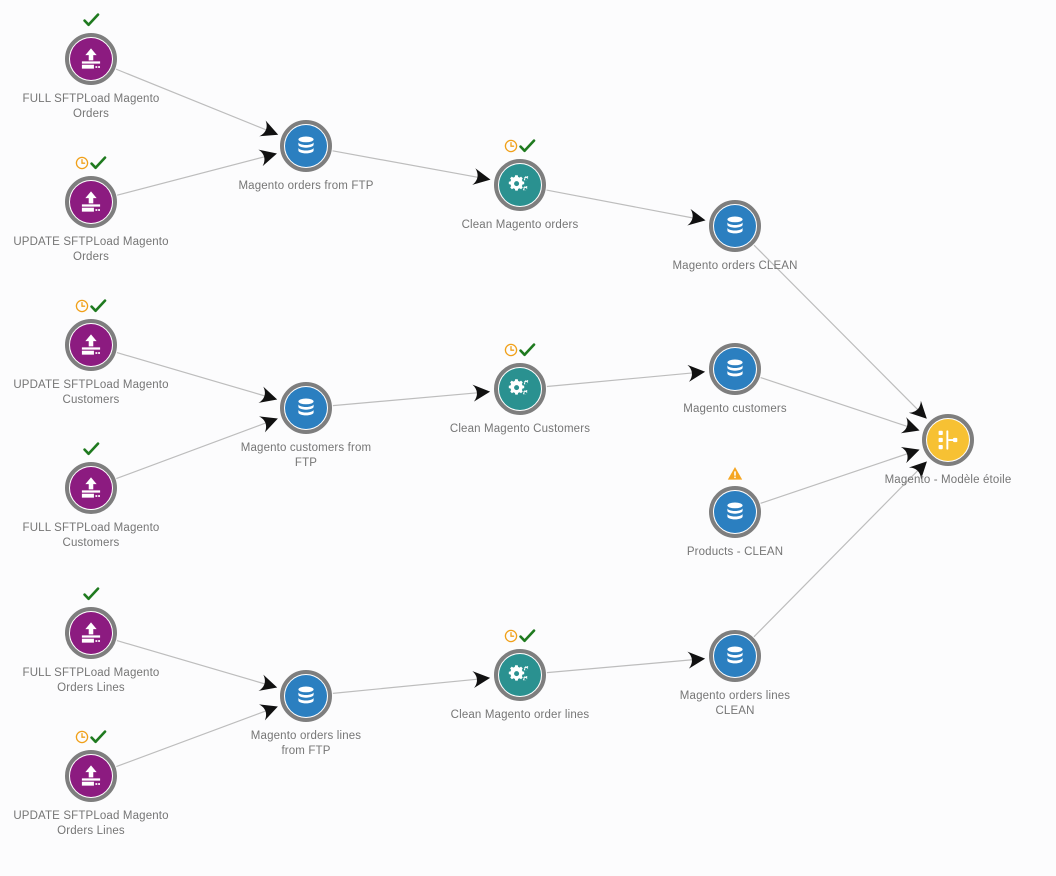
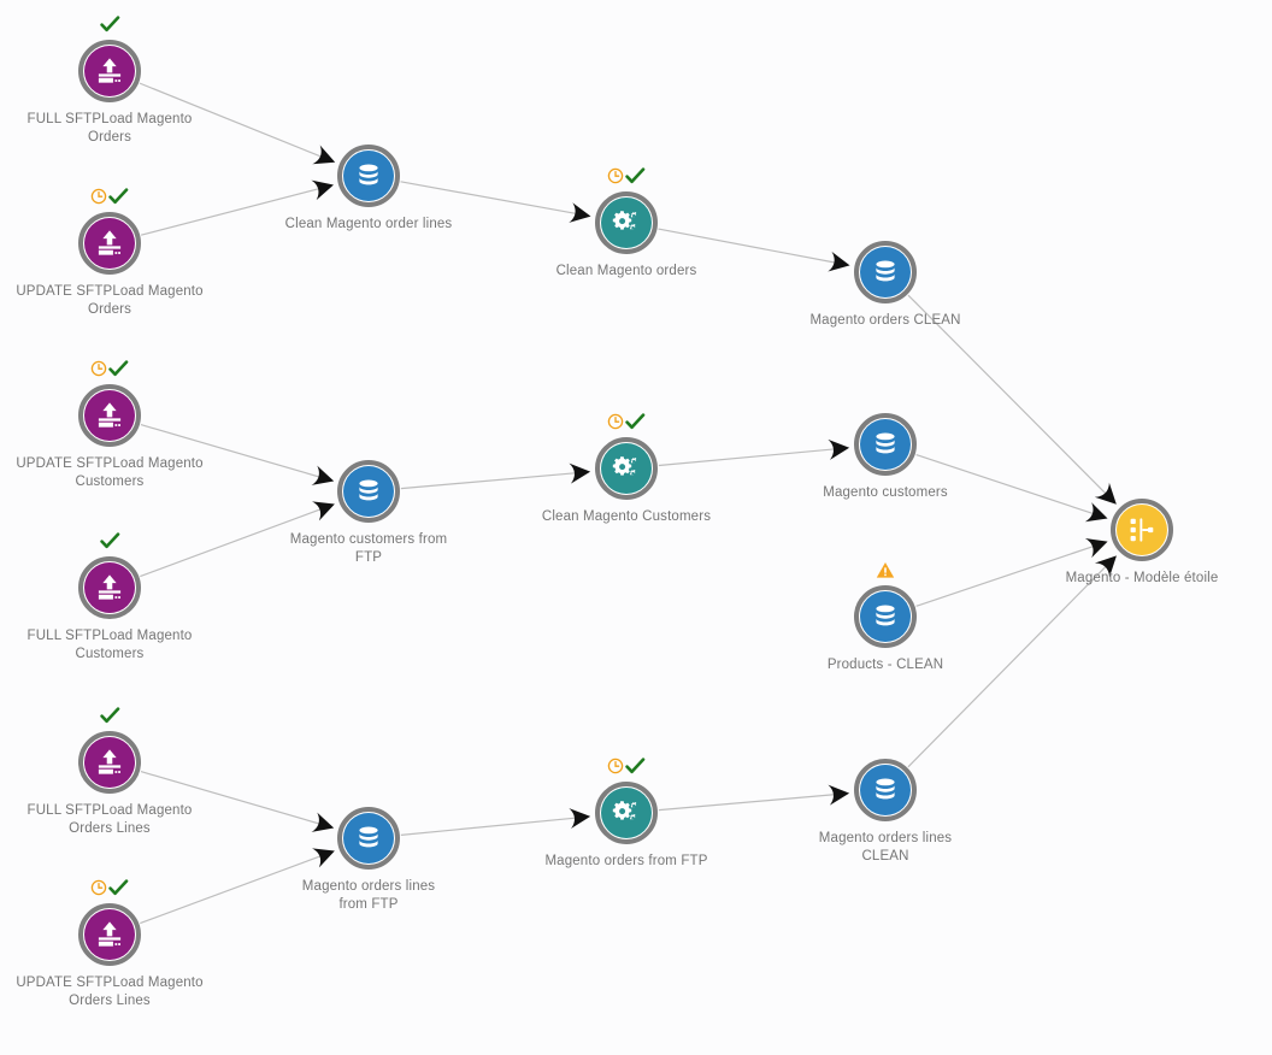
  FULL SFTPLoad Magento
  Orders
  UPDATE SFTPLoad Magento
  Orders
- Magento orders from FTP
+ Clean Magento order lines
  Clean Magento orders
  Magento orders CLEAN
  UPDATE SFTPLoad Magento
  Customers
  FULL SFTPLoad Magento
  Customers
  Magento customers from
  FTP
  Clean Magento Customers
  Magento customers
  Products - CLEAN
  FULL SFTPLoad Magento
  Orders Lines
  UPDATE SFTPLoad Magento
  Orders Lines
  Magento orders lines
  from FTP
- Clean Magento order lines
+ Magento orders from FTP
  Magento orders lines
  CLEAN
  Magento - Modèle étoile
